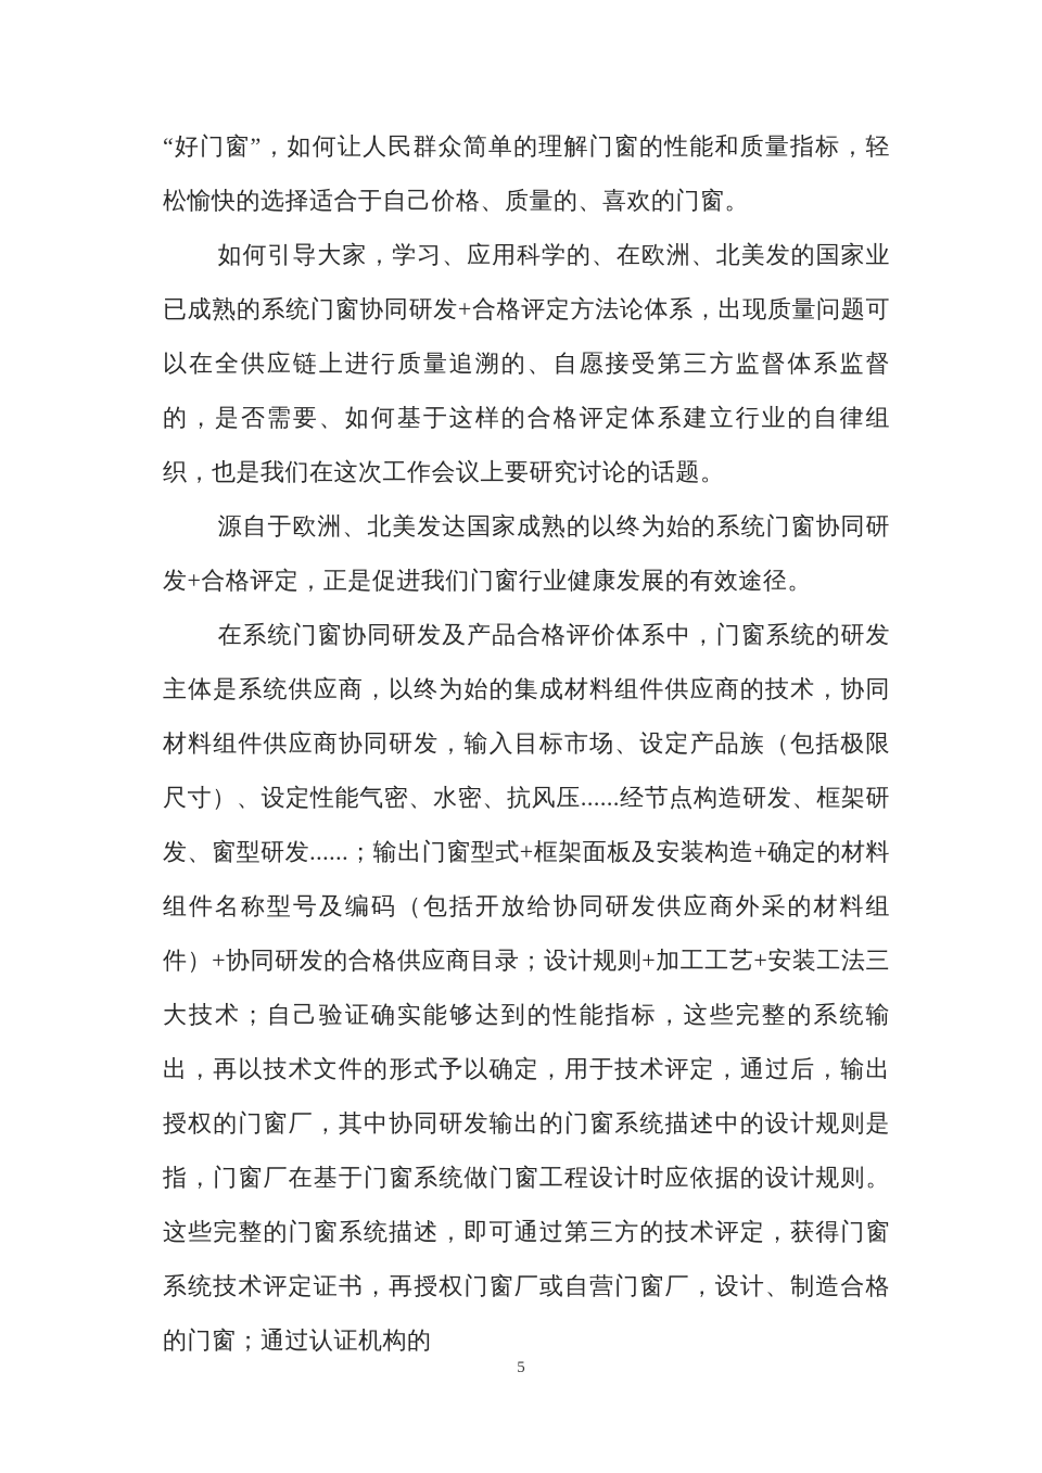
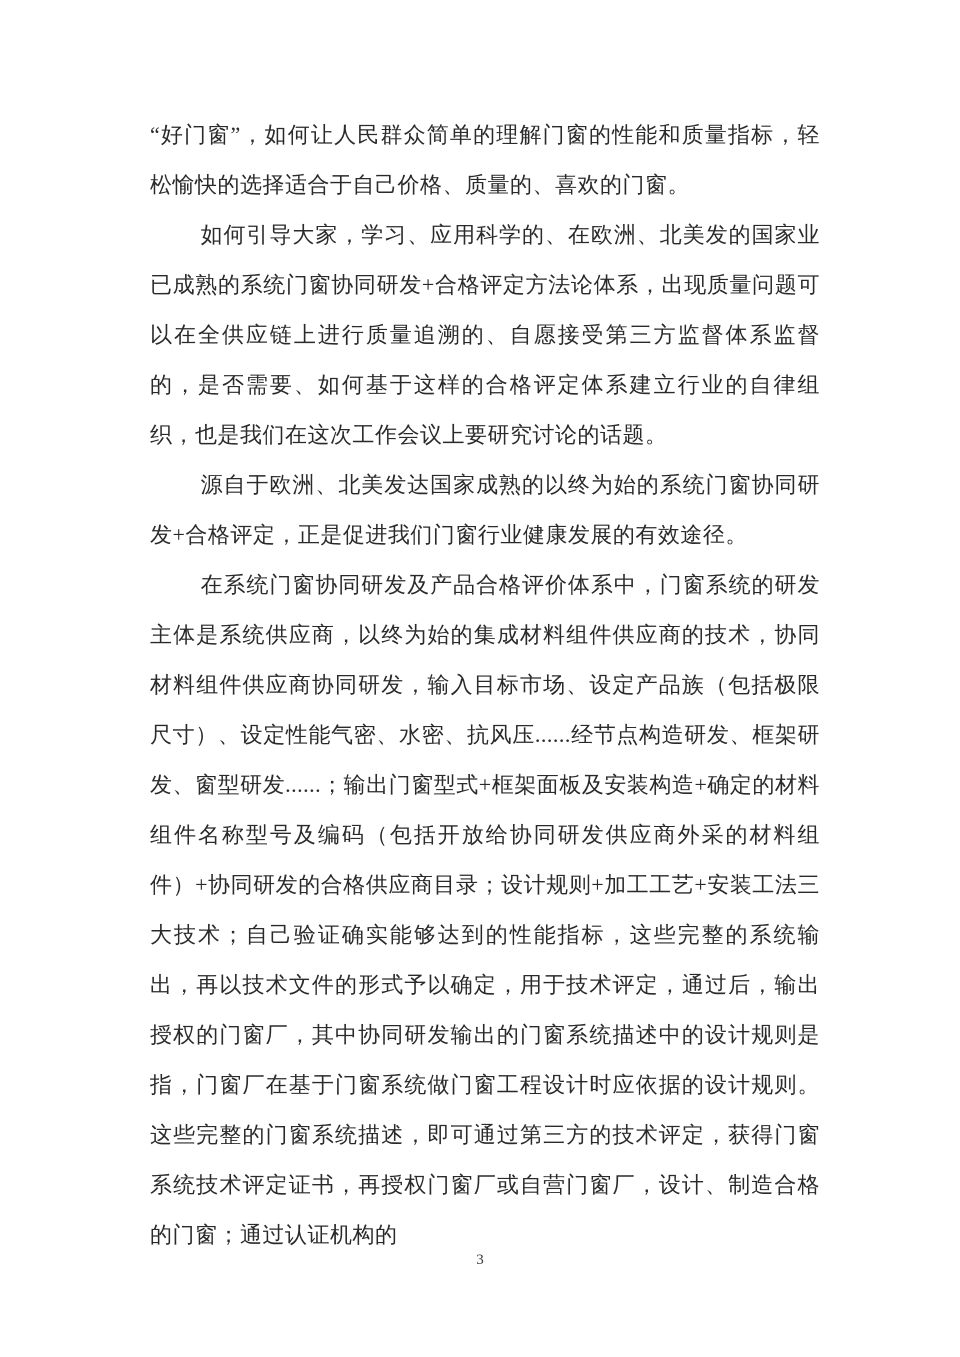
  “好门窗”，如何让人民群众简单的理解门窗的性能和质量指标，轻松愉快的选择适合于自己价格、质量的、喜欢的门窗。
  如何引导大家，学习、应用科学的、在欧洲、北美发的国家业已成熟的系统门窗协同研发+合格评定方法论体系，出现质量问题可以在全供应链上进行质量追溯的、自愿接受第三方监督体系监督的，是否需要、如何基于这样的合格评定体系建立行业的自律组织，也是我们在这次工作会议上要研究讨论的话题。
  源自于欧洲、北美发达国家成熟的以终为始的系统门窗协同研发+合格评定，正是促进我们门窗行业健康发展的有效途径。
  在系统门窗协同研发及产品合格评价体系中，门窗系统的研发主体是系统供应商，以终为始的集成材料组件供应商的技术，协同材料组件供应商协同研发，输入目标市场、设定产品族（包括极限尺寸）、设定性能气密、水密、抗风压......经节点构造研发、框架研发、窗型研发......；输出门窗型式+框架面板及安装构造+确定的材料组件名称型号及编码（包括开放给协同研发供应商外采的材料组件）+协同研发的合格供应商目录；设计规则+加工工艺+安装工法三大技术；自己验证确实能够达到的性能指标，这些完整的系统输出，再以技术文件的形式予以确定，用于技术评定，通过后，输出授权的门窗厂，其中协同研发输出的门窗系统描述中的设计规则是指，门窗厂在基于门窗系统做门窗工程设计时应依据的设计规则。这些完整的门窗系统描述，即可通过第三方的技术评定，获得门窗系统技术评定证书，再授权门窗厂或自营门窗厂，设计、制造合格的门窗；通过认证机构的
- 5
+ 3
